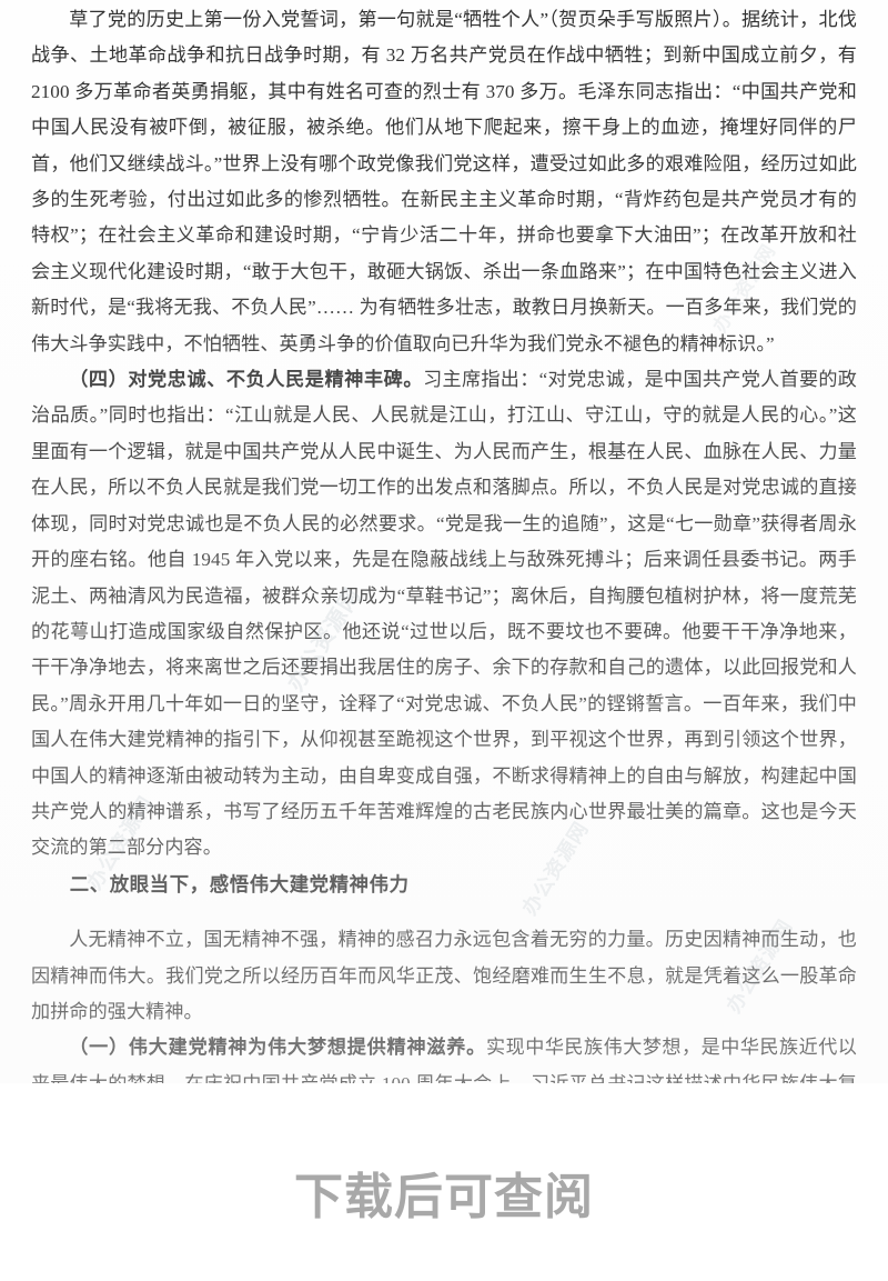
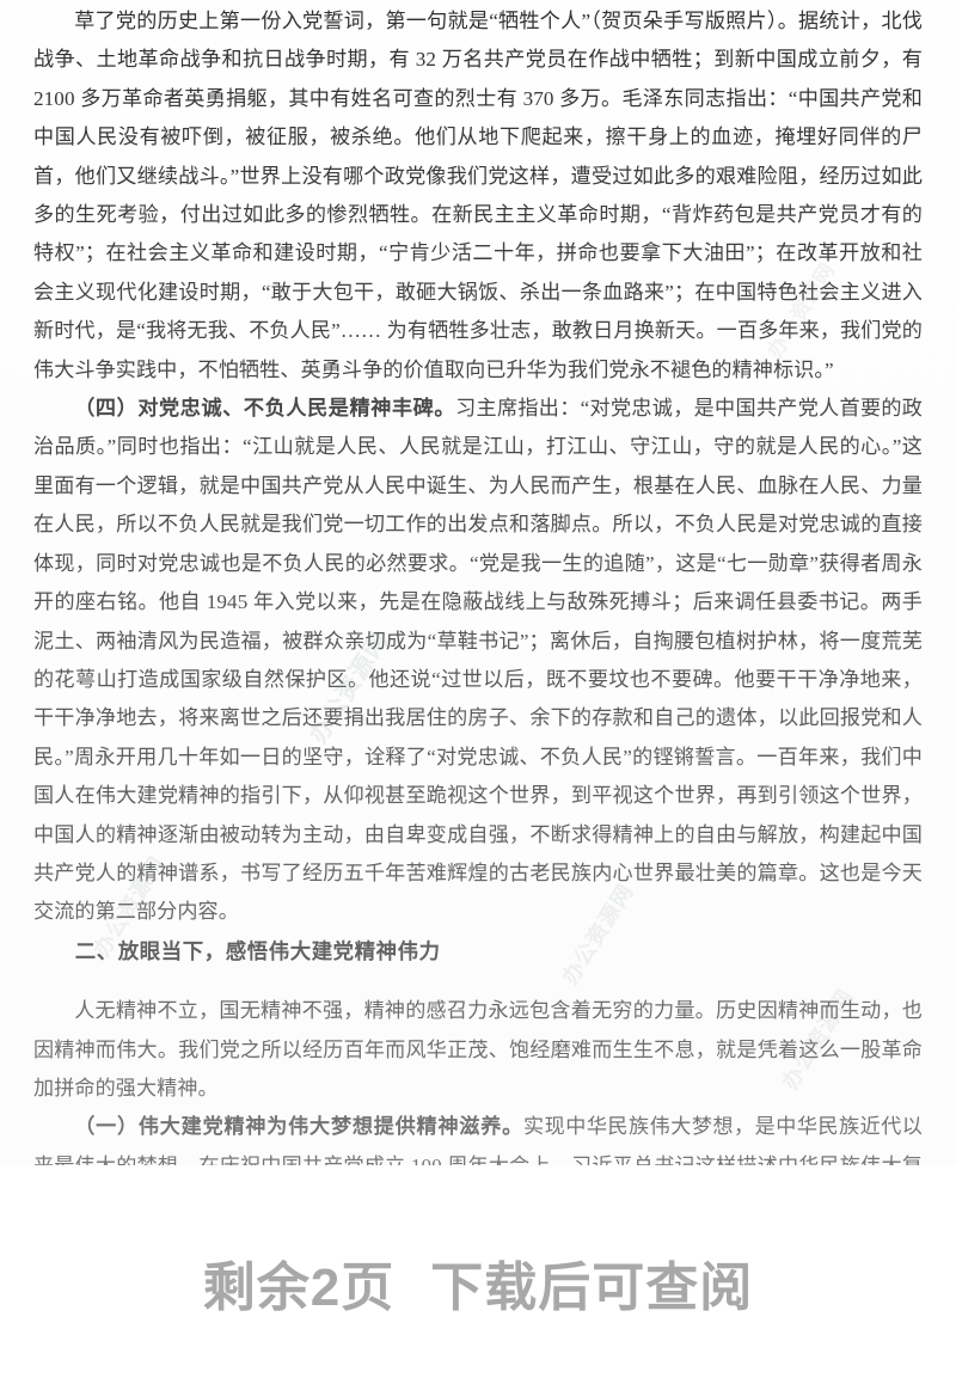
+ 剩余2页
  下载后可查阅
